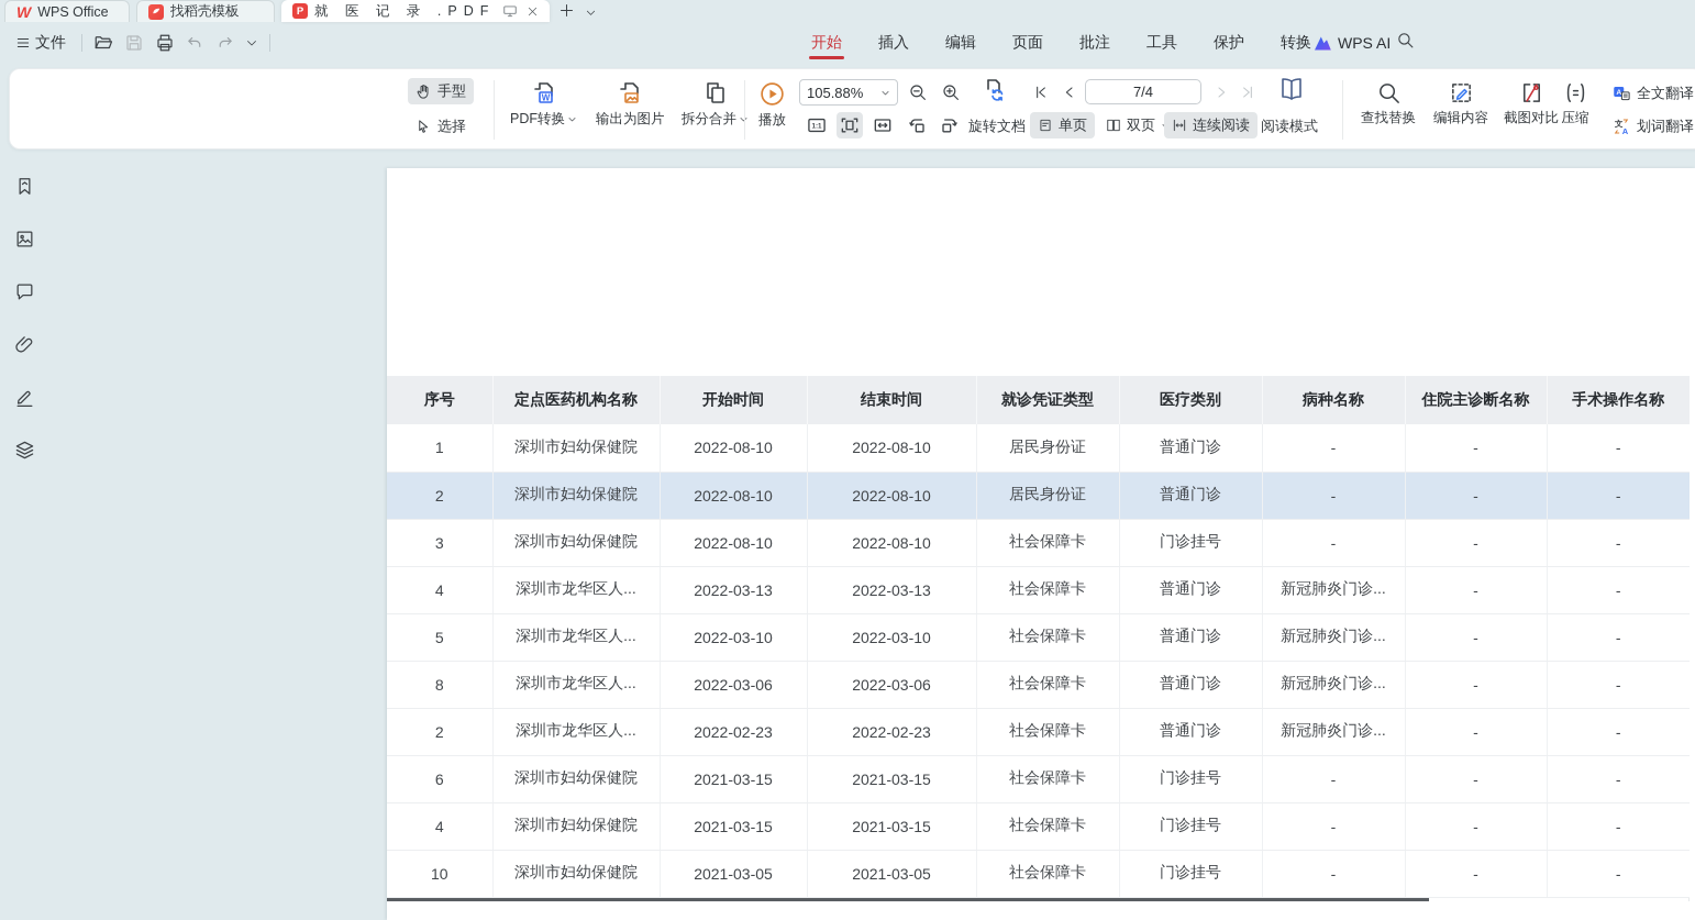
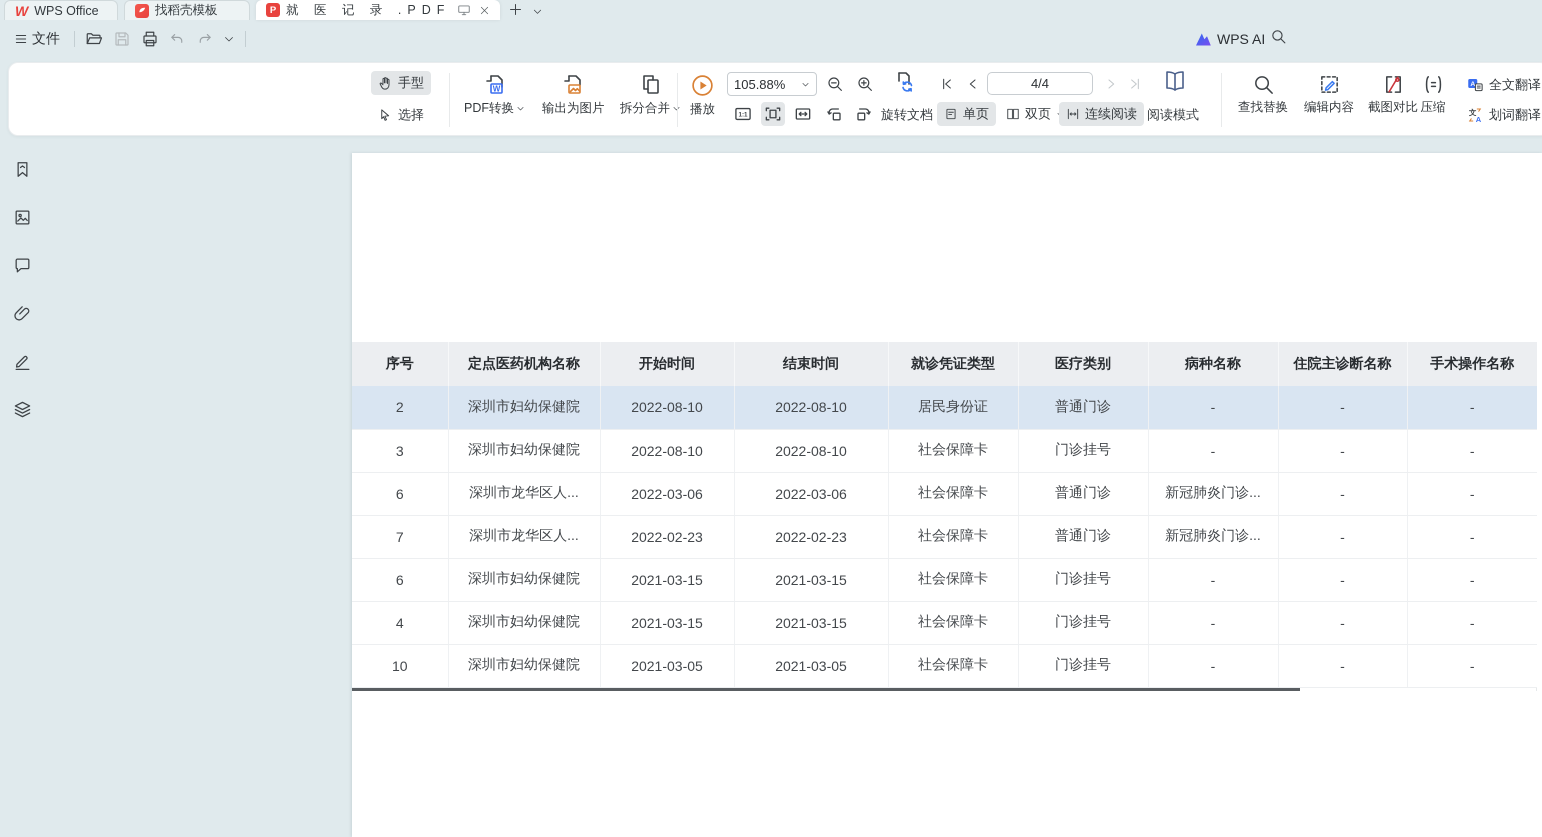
  W
  WPS Office
  找稻壳模板
  P
  就 医 记 录 .PDF
  文件
- 开始
- 插入
- 编辑
- 页面
- 批注
- 工具
- 保护
- 转换
  WPS AI
  手型
  选择
  W
  PDF转换
  输出为图片
  拆分合并
  播放
  105.88%
  旋转文档
- 7/4
+ 4/4
  单页
  双页
  连续阅读
  阅读模式
  查找替换
  编辑内容
  截图对比
  压缩
  全文翻译
  文
  A
  划词翻译
  序号	定点医药机构名称	开始时间	结束时间	就诊凭证类型	医疗类别	病种名称	住院主诊断名称	手术操作名称
- 1	深圳市妇幼保健院	2022-08-10	2022-08-10	居民身份证	普通门诊	-	-	-
  2	深圳市妇幼保健院	2022-08-10	2022-08-10	居民身份证	普通门诊	-	-	-
  3	深圳市妇幼保健院	2022-08-10	2022-08-10	社会保障卡	门诊挂号	-	-	-
- 4	深圳市龙华区人...	2022-03-13	2022-03-13	社会保障卡	普通门诊	新冠肺炎门诊...	-	-
- 5	深圳市龙华区人...	2022-03-10	2022-03-10	社会保障卡	普通门诊	新冠肺炎门诊...	-	-
- 8	深圳市龙华区人...	2022-03-06	2022-03-06	社会保障卡	普通门诊	新冠肺炎门诊...	-	-
+ 6	深圳市龙华区人...	2022-03-06	2022-03-06	社会保障卡	普通门诊	新冠肺炎门诊...	-	-
- 2	深圳市龙华区人...	2022-02-23	2022-02-23	社会保障卡	普通门诊	新冠肺炎门诊...	-	-
+ 7	深圳市龙华区人...	2022-02-23	2022-02-23	社会保障卡	普通门诊	新冠肺炎门诊...	-	-
  6	深圳市妇幼保健院	2021-03-15	2021-03-15	社会保障卡	门诊挂号	-	-	-
  4	深圳市妇幼保健院	2021-03-15	2021-03-15	社会保障卡	门诊挂号	-	-	-
  10	深圳市妇幼保健院	2021-03-05	2021-03-05	社会保障卡	门诊挂号	-	-	-
